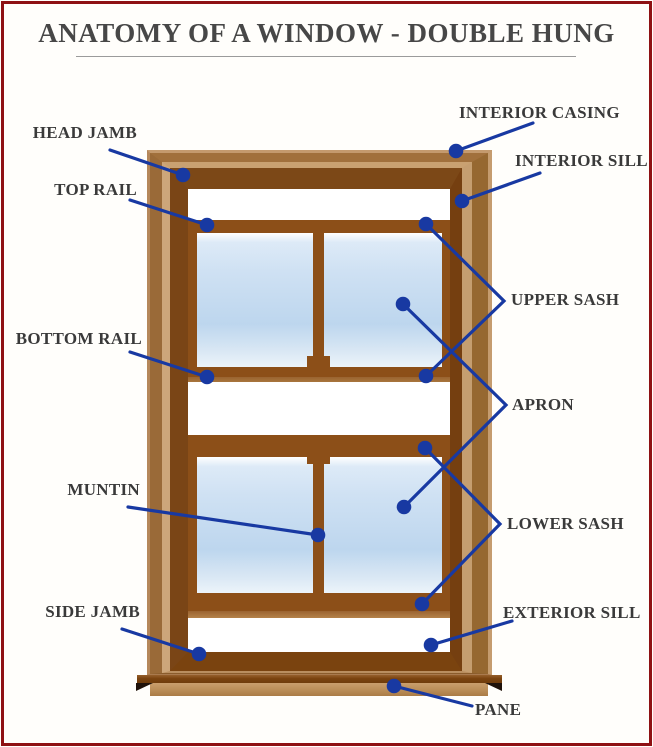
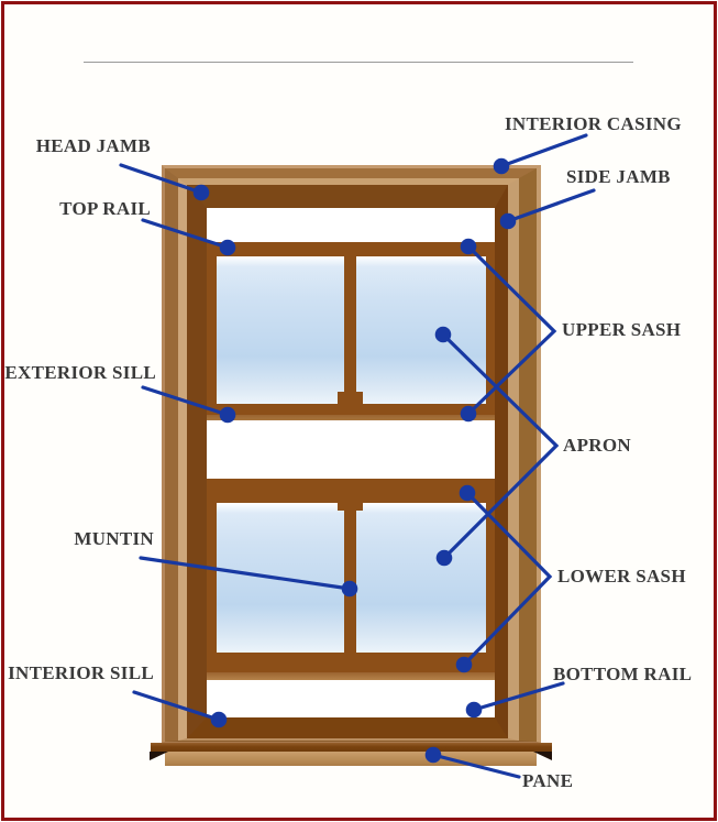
- ANATOMY OF A WINDOW - DOUBLE HUNG
  HEAD JAMB
  TOP RAIL
- BOTTOM RAIL
+ EXTERIOR SILL
  MUNTIN
- SIDE JAMB
+ INTERIOR SILL
  INTERIOR CASING
- INTERIOR SILL
+ SIDE JAMB
  UPPER SASH
  APRON
  LOWER SASH
- EXTERIOR SILL
+ BOTTOM RAIL
  PANE
